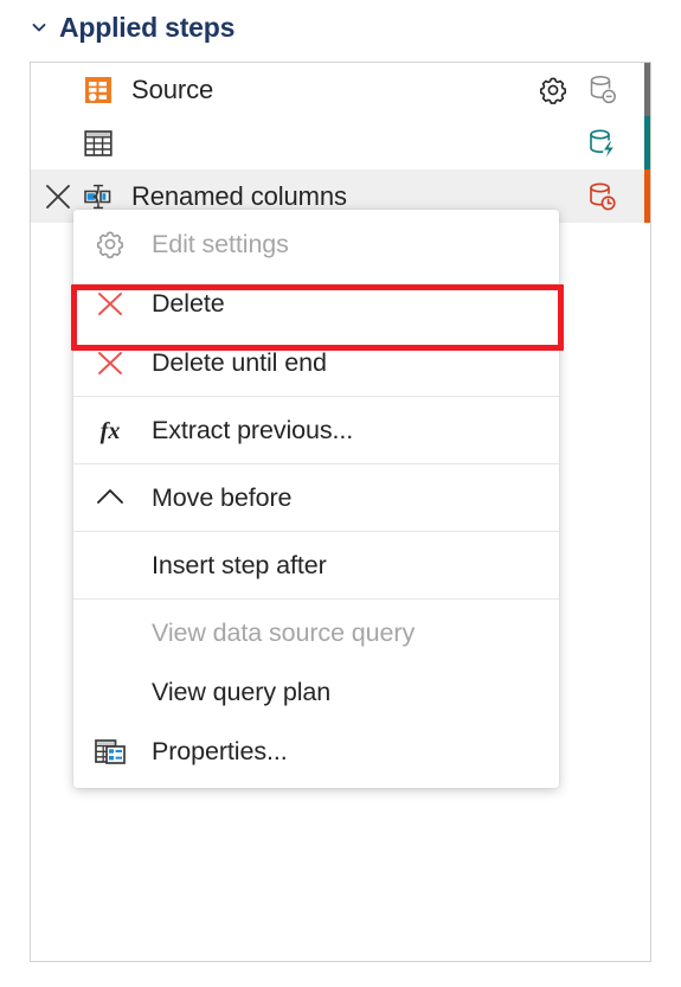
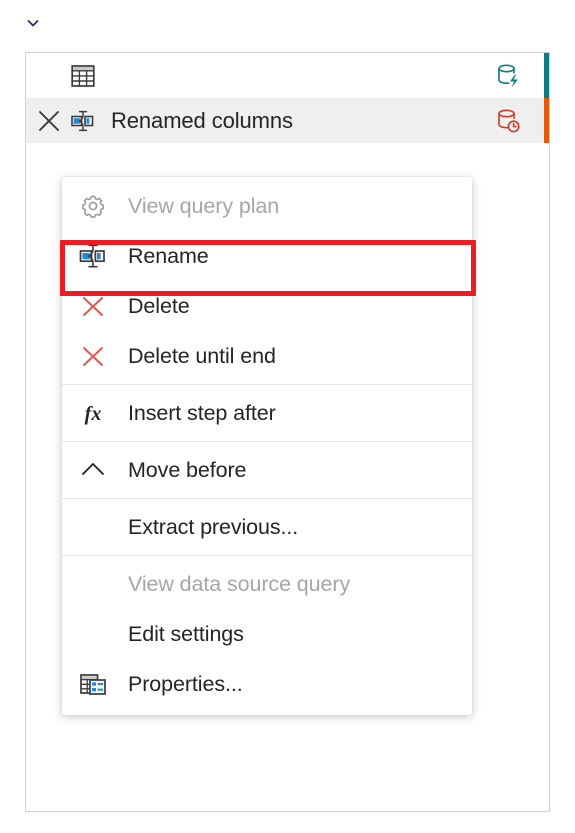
- Applied steps
- Source
  Renamed columns
- Edit settings
+ View query plan
+ Rename
  Delete
  Delete until end
  fx
- Extract previous...
+ Insert step after
  Move before
- Insert step after
+ Extract previous...
  View data source query
- View query plan
+ Edit settings
  Properties...
